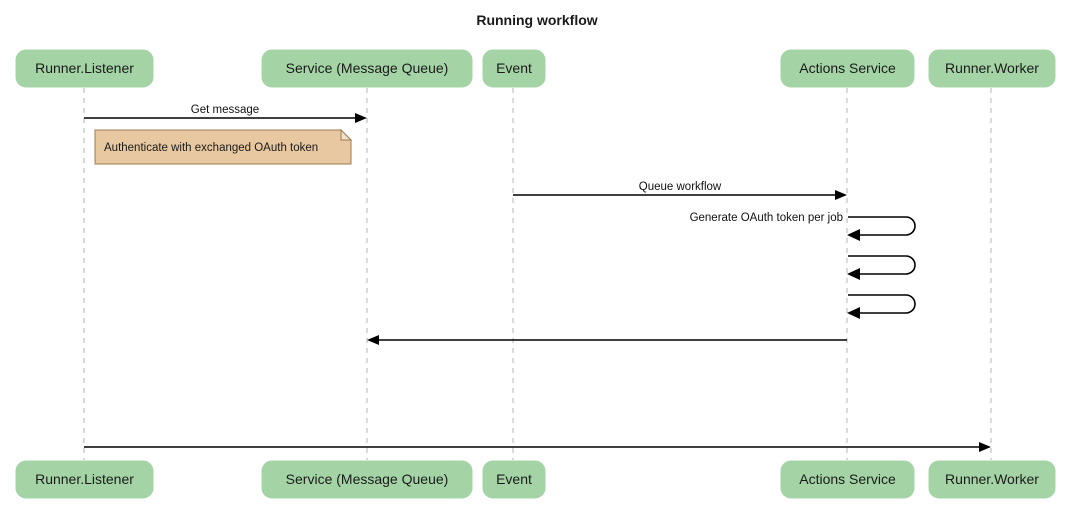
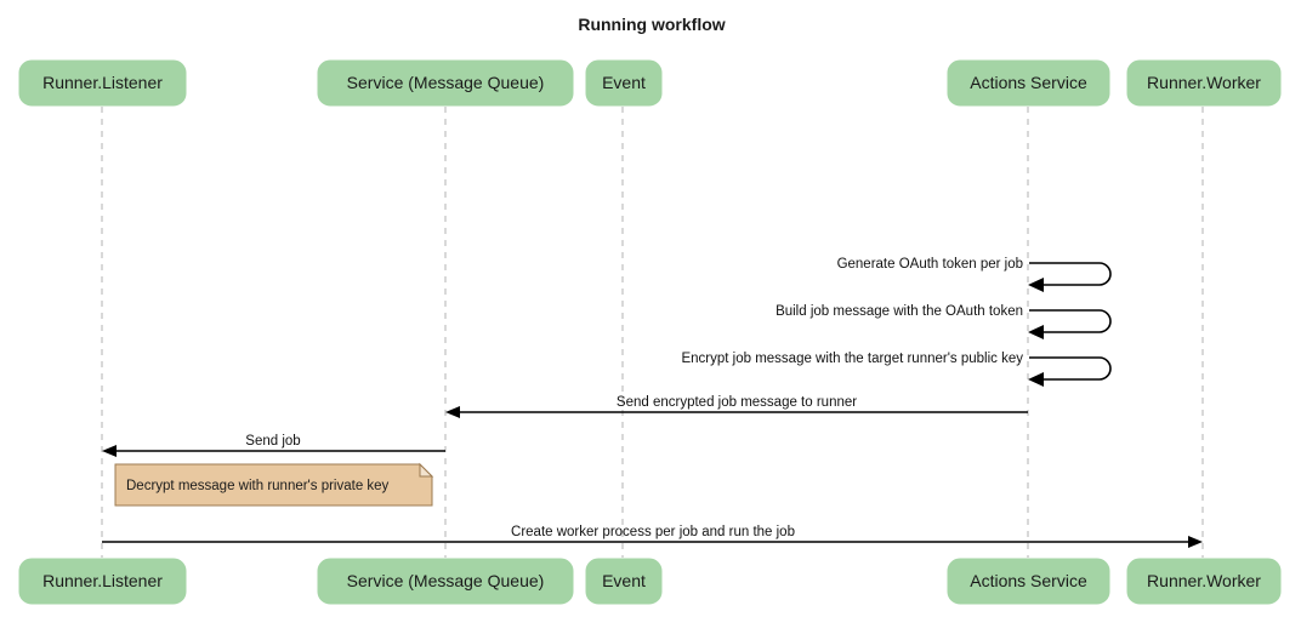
  Running workflow
  Runner.Listener
  Service (Message Queue)
  Event
  Actions Service
  Runner.Worker
  Runner.Listener
  Service (Message Queue)
  Event
  Actions Service
  Runner.Worker
- Get message
- Authenticate with exchanged OAuth token
- Queue workflow
  Generate OAuth token per job
+ Build job message with the OAuth token
+ Encrypt job message with the target runner's public key
+ Send encrypted job message to runner
+ Send job
+ Decrypt message with runner's private key
+ Create worker process per job and run the job
